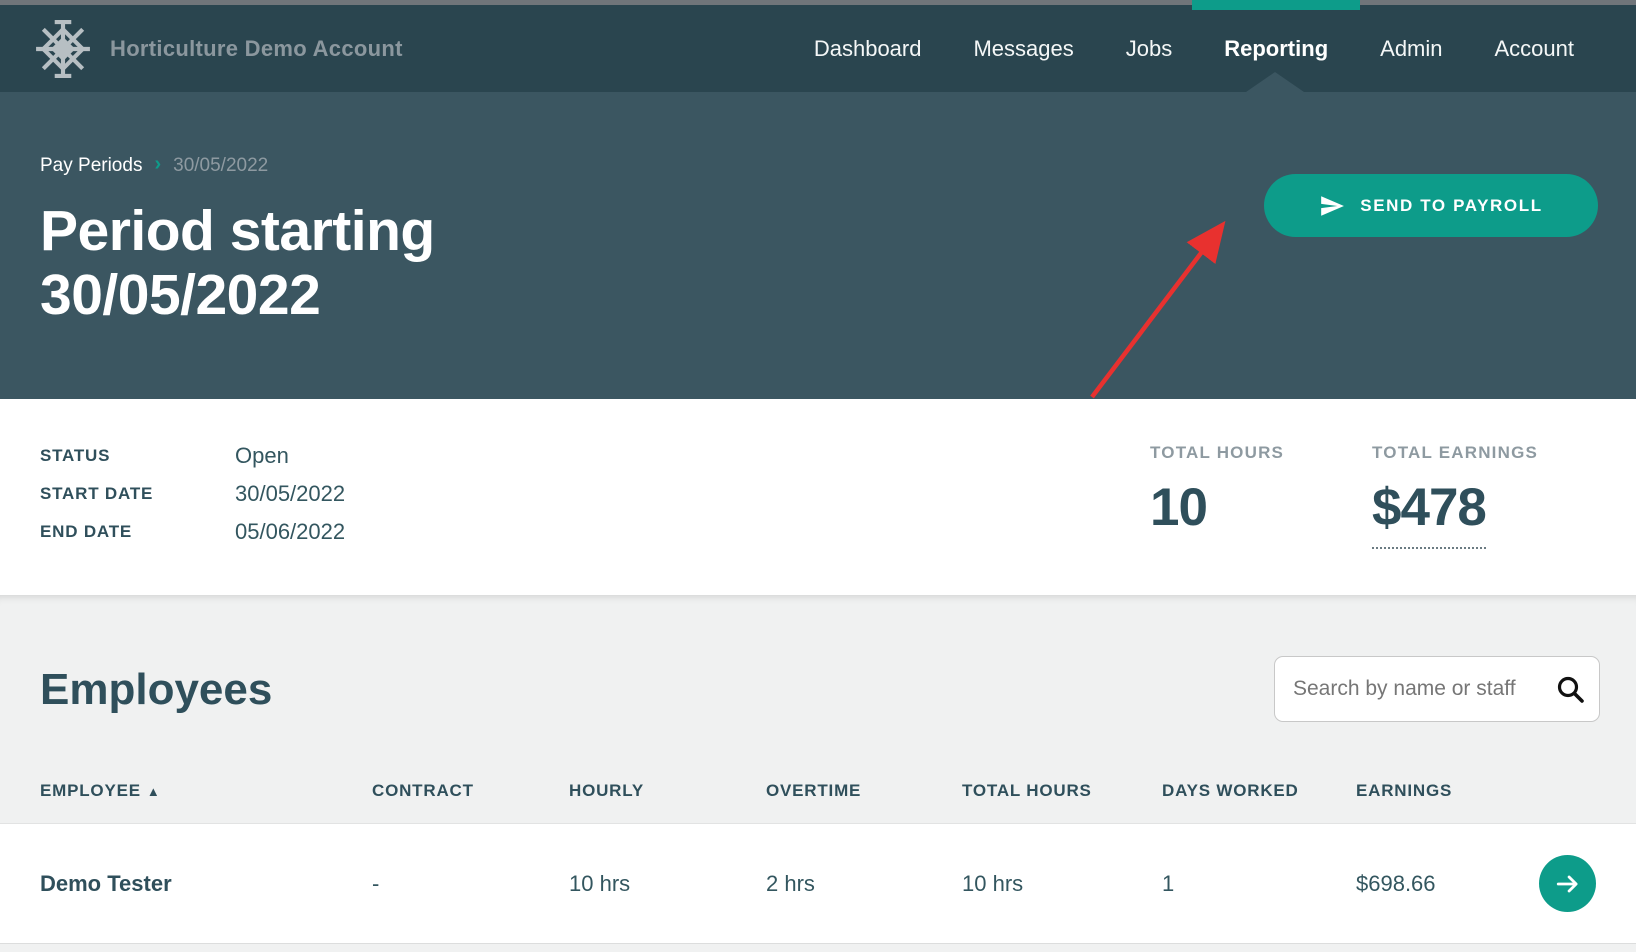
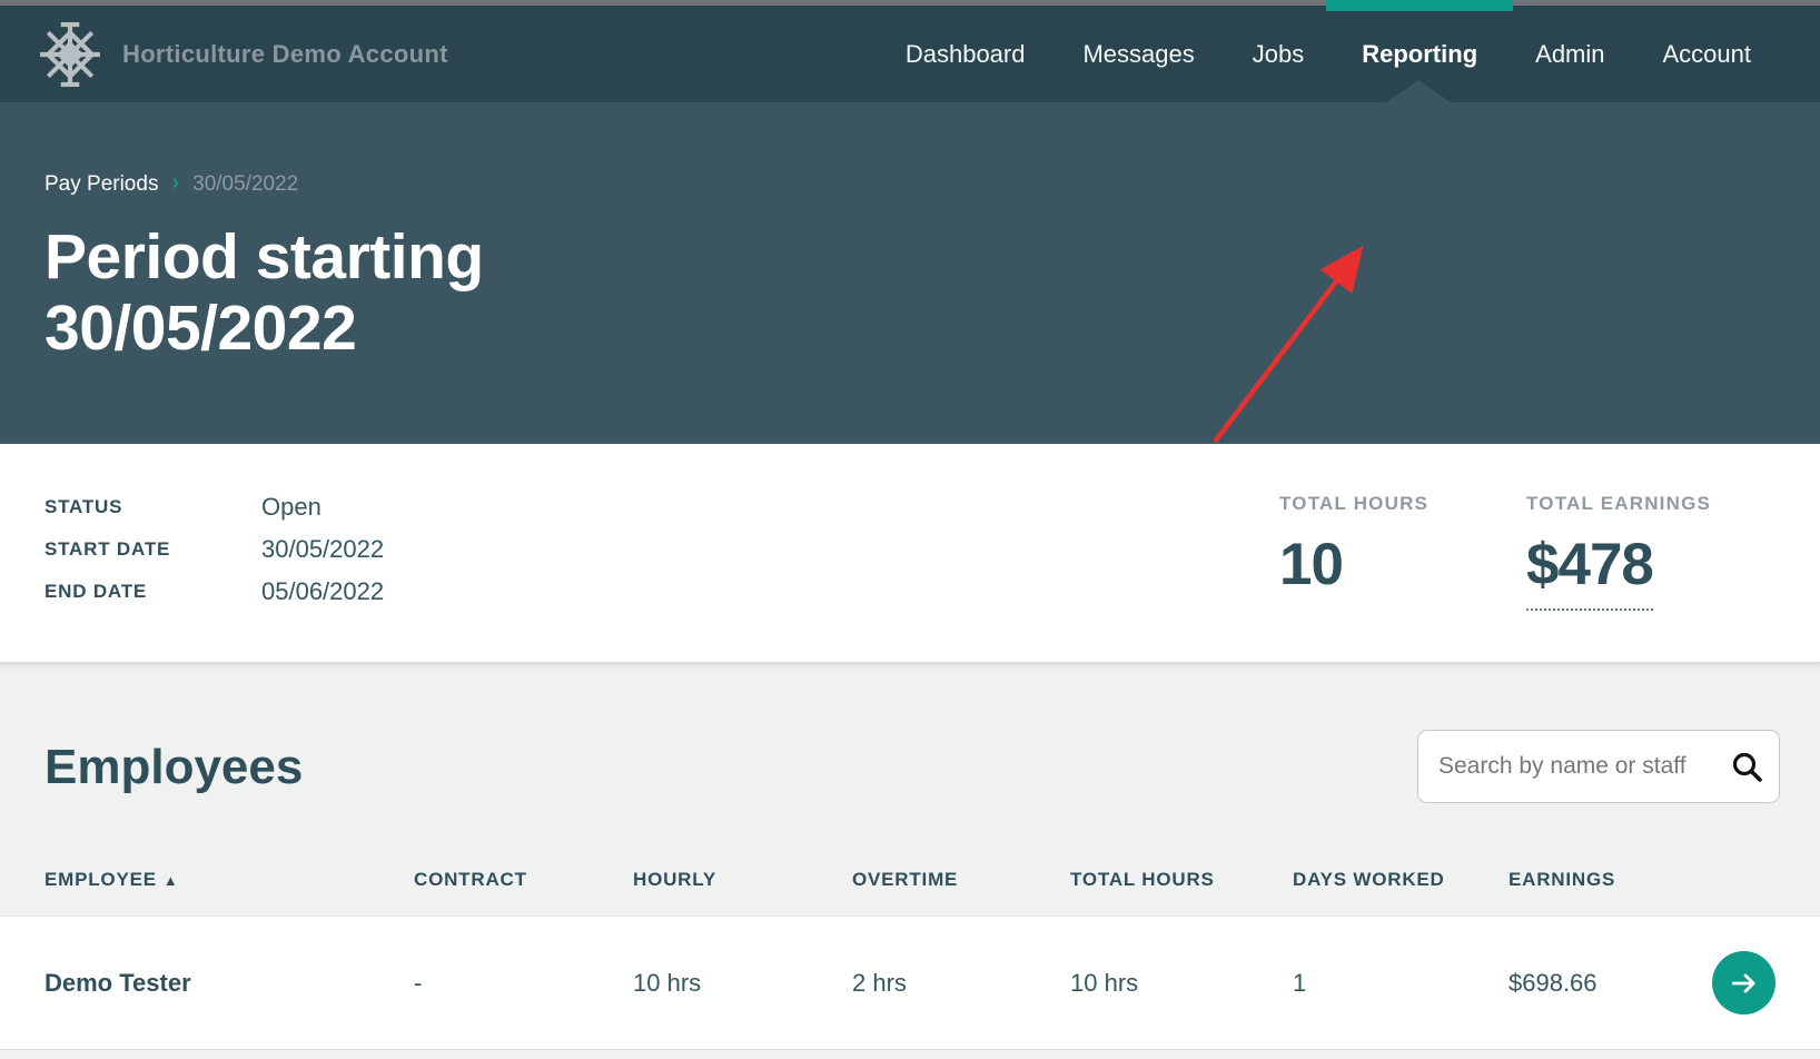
  Horticulture Demo Account
  Dashboard
  Messages
  Jobs
  Reporting
  Admin
  Account
  Pay Periods
  ›
  30/05/2022
  Period starting
  30/05/2022
- SEND TO PAYROLL
  STATUS
  Open
  START DATE
  30/05/2022
  END DATE
  05/06/2022
  TOTAL HOURS
  10
  TOTAL EARNINGS
  $478
  Employees
  Search by name or staff
  EMPLOYEE ▲
  CONTRACT
  HOURLY
  OVERTIME
  TOTAL HOURS
  DAYS WORKED
  EARNINGS
  Demo Tester
  -
  10 hrs
  2 hrs
  10 hrs
  1
  $698.66
